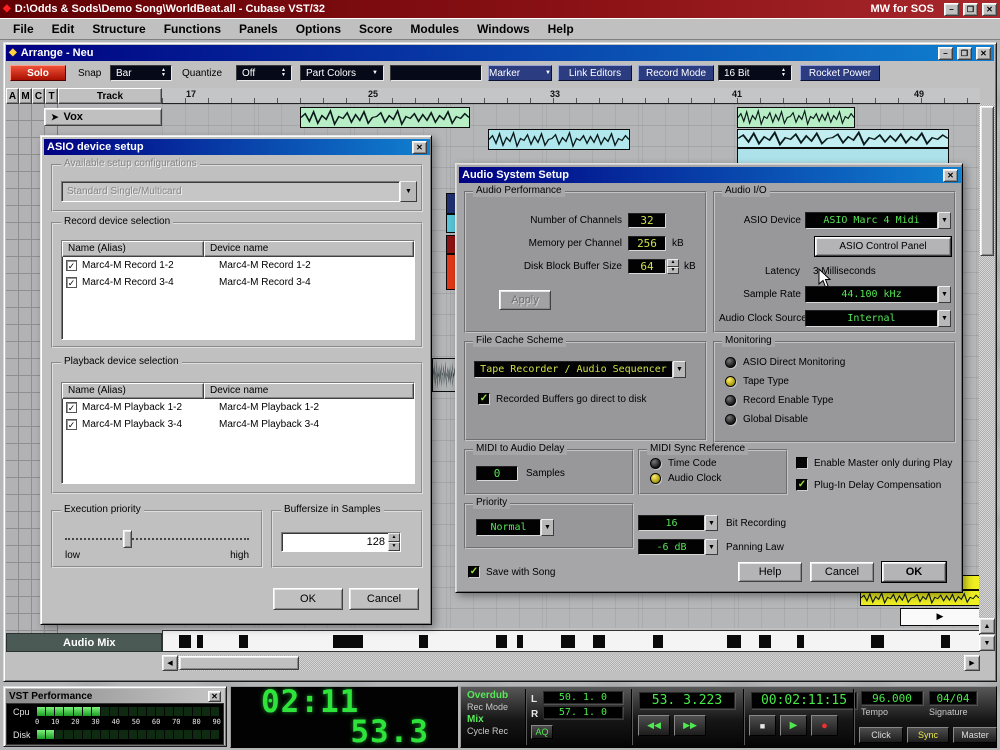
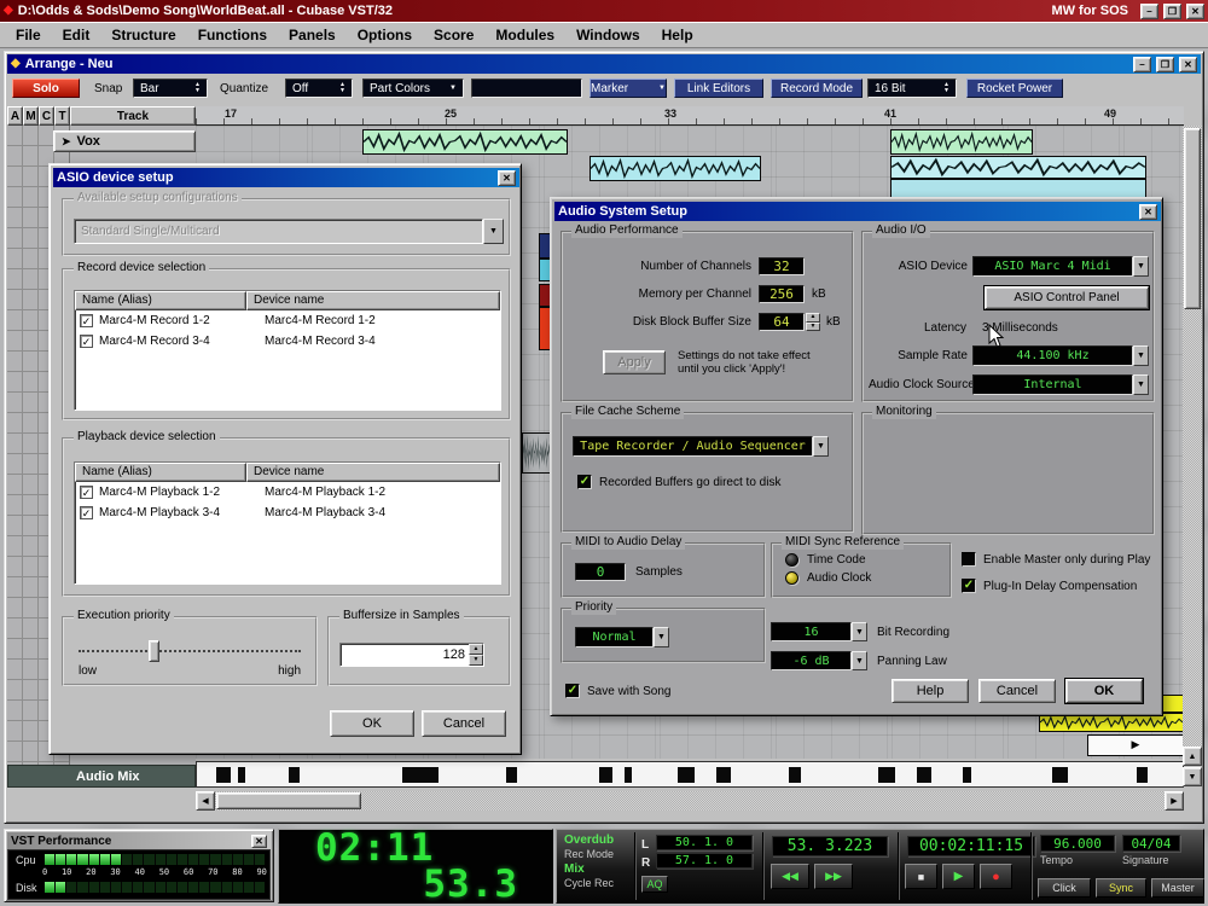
  ◆
  D:\Odds & Sods\Demo Song\WorldBeat.all - Cubase VST/32
  MW for SOS
  –
  ❐
  ✕
  File
  Edit
  Structure
  Functions
  Panels
  Options
  Score
  Modules
  Windows
  Help
  ◆
  Arrange - Neu
  –
  ❐
  ✕
  Solo
  Snap
  Bar
  Quantize
  Off
  Part Colors
  Marker
  Link Editors
  Record Mode
  16 Bit
  Rocket Power
  A
  M
  C
  T
  Track
  17
  25
  33
  41
  49
  ➤
  Vox
  ▶
  Audio Mix
  ASIO device setup
  ✕
  Available setup configurations
  Standard Single/Multicard
  Record device selection
  Name (Alias)
  Device name
  ✓
  Marc4-M Record 1-2
  Marc4-M Record 1-2
  ✓
  Marc4-M Record 3-4
  Marc4-M Record 3-4
  Playback device selection
  Name (Alias)
  Device name
  ✓
  Marc4-M Playback 1-2
  Marc4-M Playback 1-2
  ✓
  Marc4-M Playback 3-4
  Marc4-M Playback 3-4
  Execution priority
  low
  high
  Buffersize in Samples
  128
  OK
  Cancel
  Audio System Setup
  ✕
  Audio Performance
  Number of Channels
  32
  Memory per Channel
  256
  kB
  Disk Block Buffer Size
  64
  kB
  Apply
+ Settings do not take effect
+ until you click 'Apply'!
  Audio I/O
  ASIO Device
  ASIO Marc 4 Midi
  ASIO Control Panel
  Latency
  3 Milliseconds
  Sample Rate
  44.100 kHz
  Audio Clock Sourc
  Internal
  File Cache Scheme
  Tape Recorder / Audio Sequencer
  ✓
  Recorded Buffers go direct to disk
  Monitoring
- ASIO Direct Monitoring
- Tape Type
- Record Enable Type
- Global Disable
  MIDI to Audio Delay
  0
  Samples
  MIDI Sync Reference
  Time Code
  Audio Clock
  Enable Master only during Play
  ✓
  Plug-In Delay Compensation
  Priority
  Normal
  16
  Bit Recording
  -6 dB
  Panning Law
  ✓
  Save with Song
  Help
  Cancel
  OK
  VST Performance
  ✕
  Cpu
  0
  10
  20
  30
  40
  50
  60
  70
  80
  90
  Disk
  02:11
  53.3
  Overdub
  Rec Mode
  Mix
  Cycle Rec
  L
  50. 1. 0
  R
  57. 1. 0
  AQ
  53. 3.223
  ◀◀
  ▶▶
  00:02:11:15
  ■
  ▶
  ●
  96.000
  04/04
  Tempo
  Signature
  Click
  Sync
  Master
